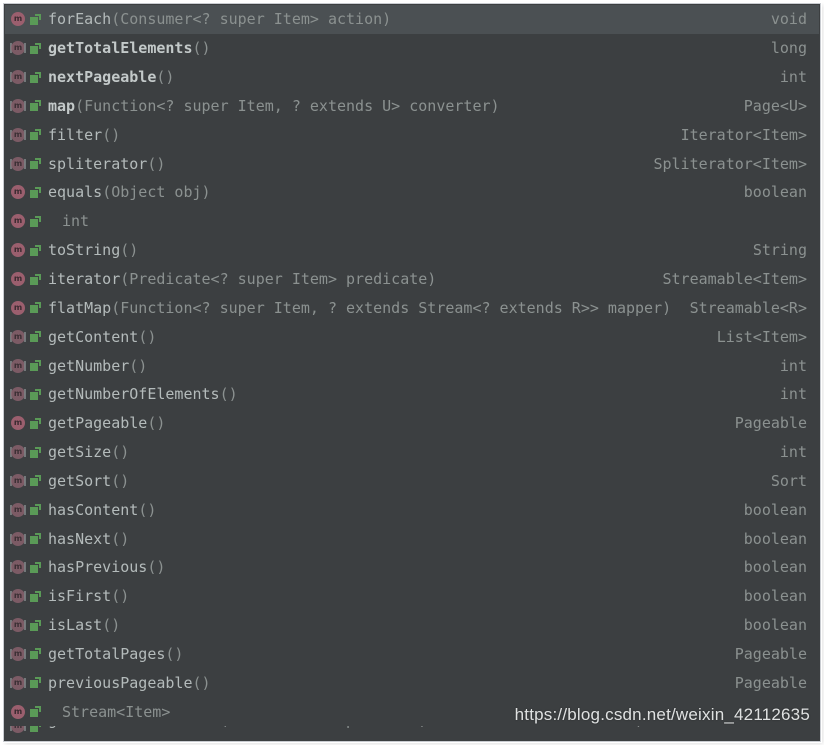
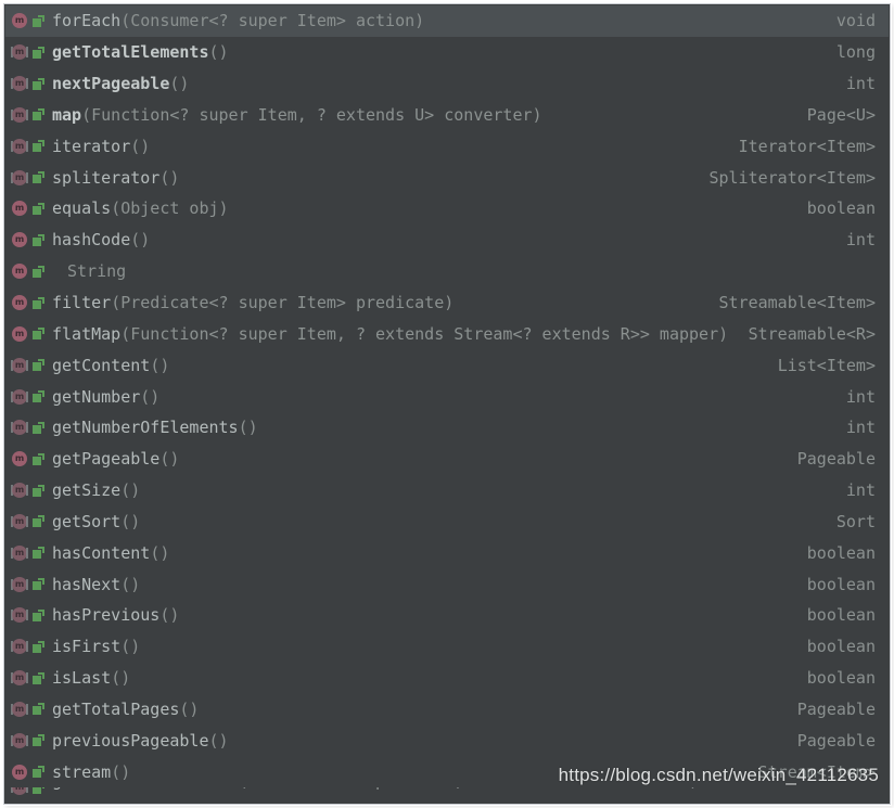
  m
  forEach(Consumer<? super Item> action)
  void
  m
  getTotalElements()
  long
  m
  nextPageable()
  int
  m
  map(Function<? super Item, ? extends U> converter)
  Page<U>
  m
- filter()
+ iterator()
  Iterator<Item>
  m
  spliterator()
  Spliterator<Item>
  m
  equals(Object obj)
  boolean
  m
+ hashCode()
  int
  m
- toString()
  String
  m
- iterator(Predicate<? super Item> predicate)
+ filter(Predicate<? super Item> predicate)
  Streamable<Item>
  m
  flatMap(Function<? super Item, ? extends Stream<? extends R>> mapper)
  Streamable<R>
  m
  getContent()
  List<Item>
  m
  getNumber()
  int
  m
  getNumberOfElements()
  int
  m
  getPageable()
  Pageable
  m
  getSize()
  int
  m
  getSort()
  Sort
  m
  hasContent()
  boolean
  m
  hasNext()
  boolean
  m
  hasPrevious()
  boolean
  m
  isFirst()
  boolean
  m
  isLast()
  boolean
  m
  getTotalPages()
  Pageable
  m
  previousPageable()
  Pageable
  m
+ stream()
  Stream<Item>
  m
  https://blog.csdn.net/weixin_42112635
